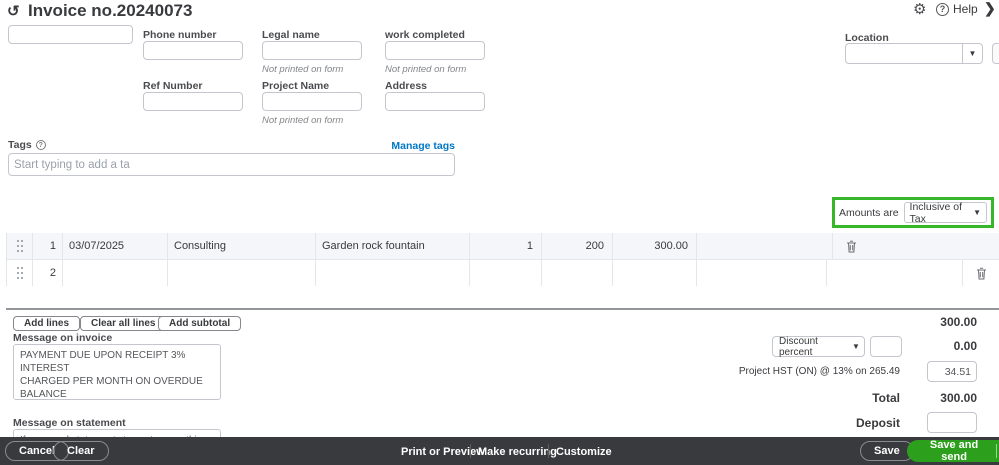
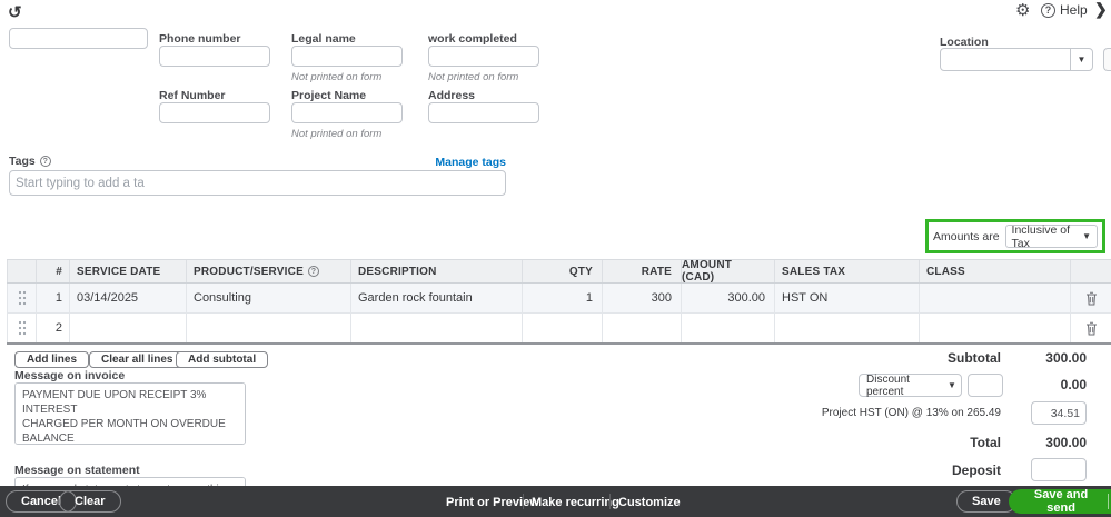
  ↺
- Invoice no.20240073
  ⚙
  ?
  Help
  ❯
  Phone number
  Legal name
  Not printed on form
  work completed
  Not printed on form
  Ref Number
  Project Name
  Not printed on form
  Address
  Location
  ▼
  Tags
  Manage tags
  Start typing to add a ta
  Amounts are
  Inclusive of Tax
  ▼
+ #
+ SERVICE DATE
+ PRODUCT/SERVICE
+ DESCRIPTION
+ QTY
+ RATE
+ AMOUNT (CAD)
+ SALES TAX
+ CLASS
  1
- 03/07/2025
+ 03/14/2025
  Consulting
  Garden rock fountain
  1
- 200
+ 300
  300.00
+ HST ON
  2
  Add lines
  Clear all lines
  Add subtotal
  Message on invoice
+ Subtotal
  300.00
  Discount percent
  ▼
  0.00
  Project HST (ON) @ 13% on 265.49
  34.51
  Total
  300.00
  Deposit
  Message on statement
  Cancel
  Clear
  Print or Preview
  Make recurring
  Customize
  Save
  Save and send
